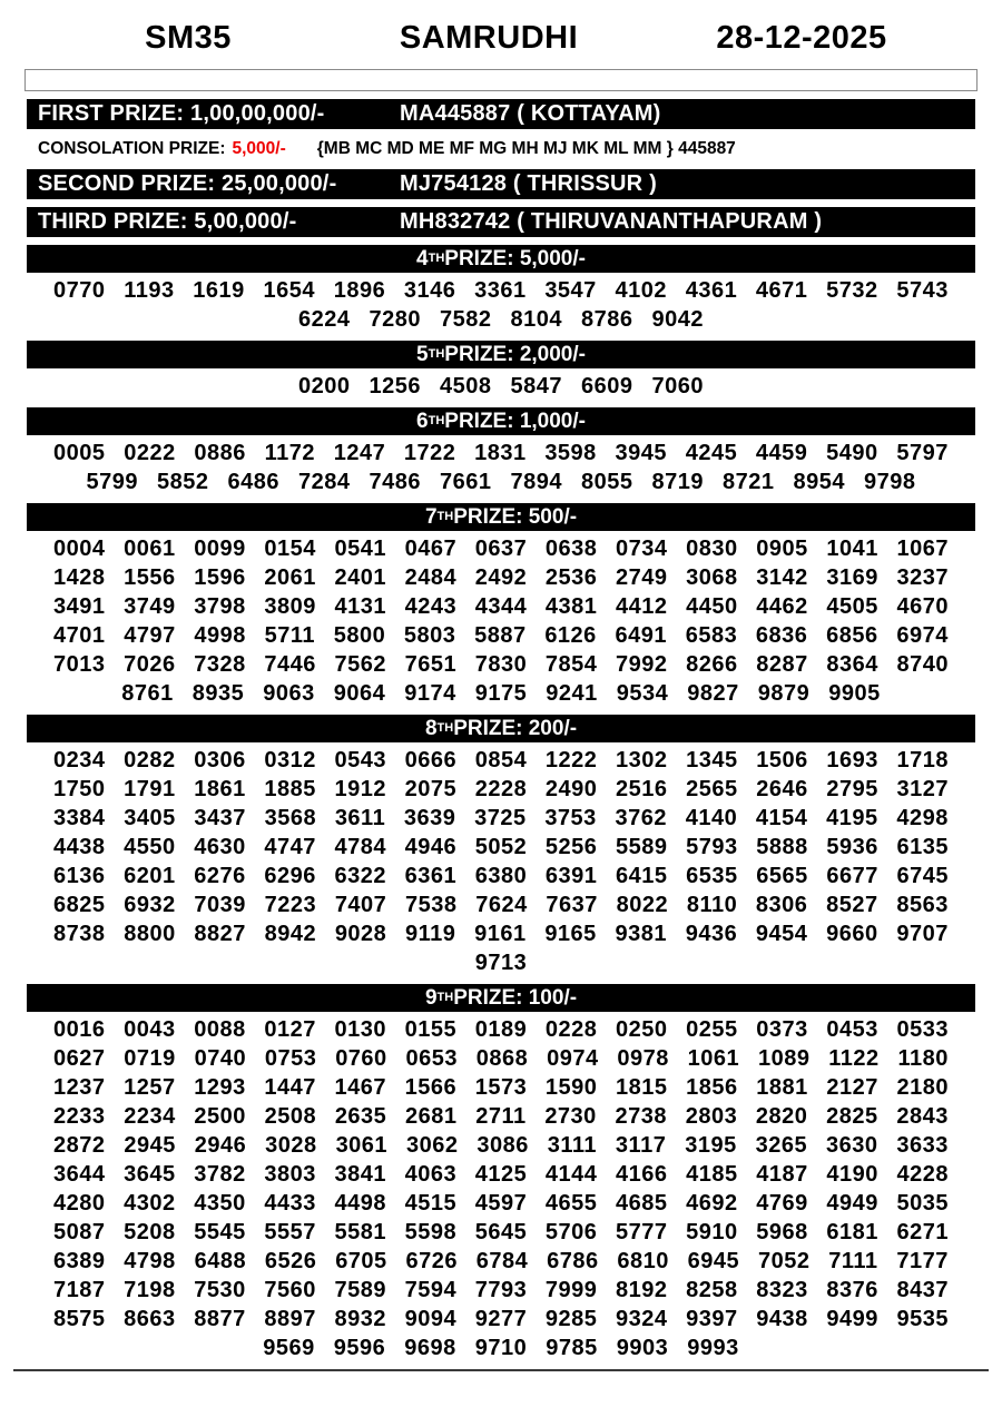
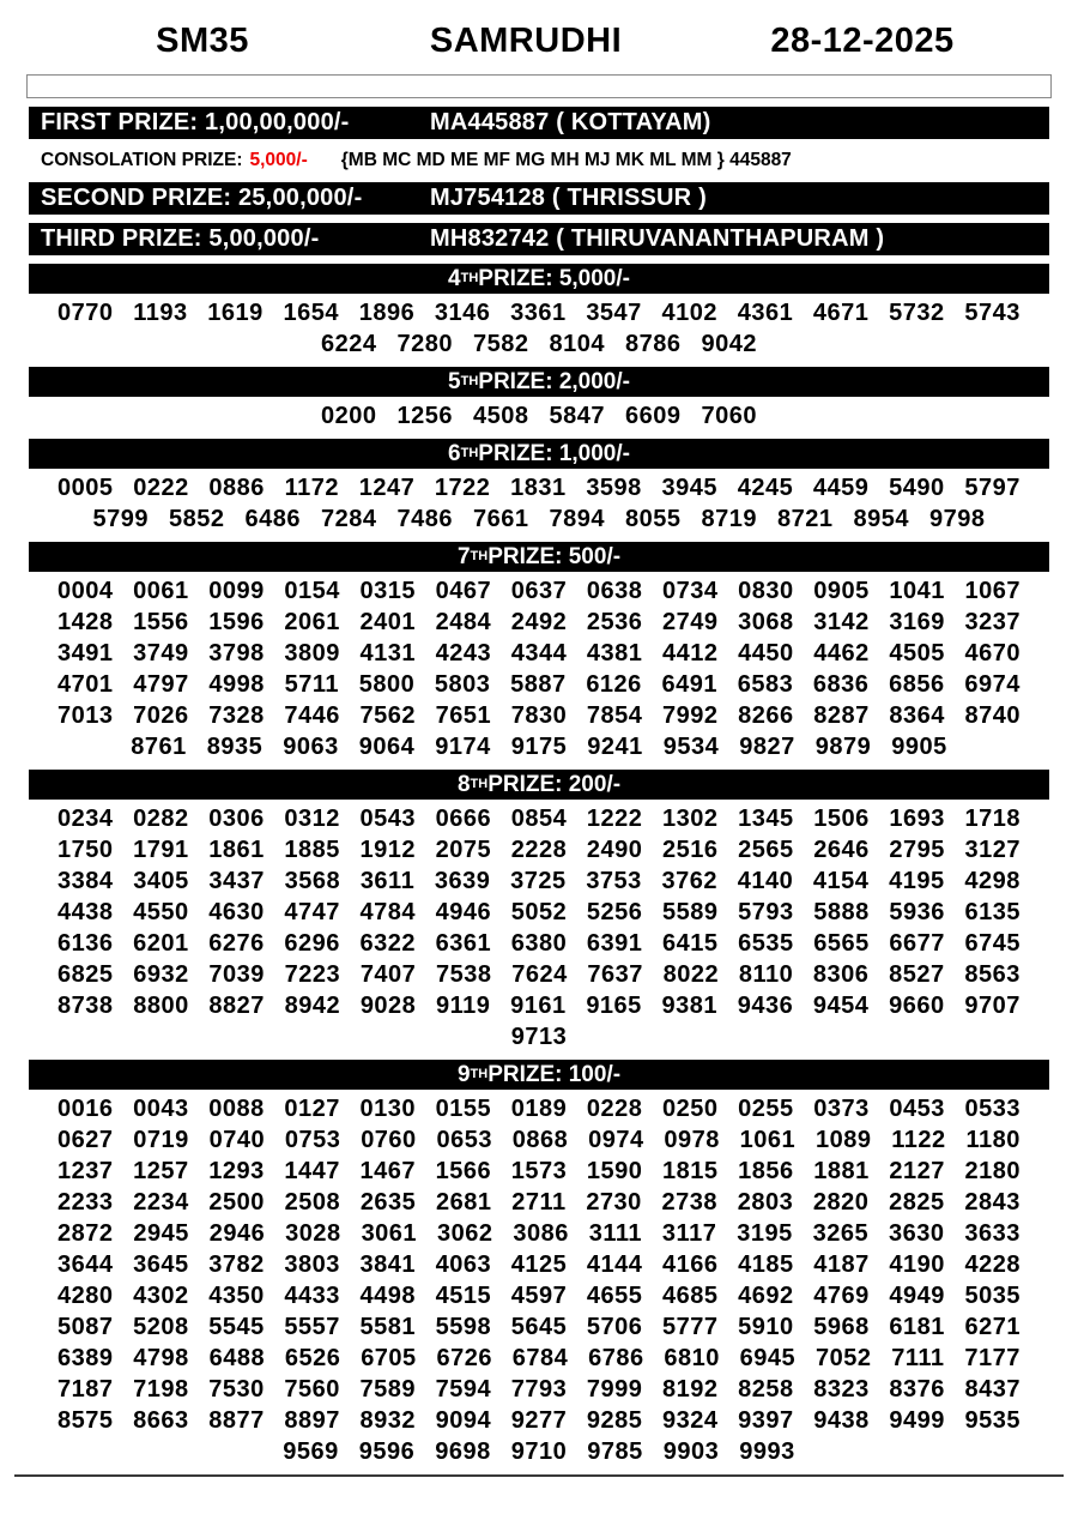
  SM35
  SAMRUDHI
  28-12-2025
  FIRST PRIZE: 1,00,00,000/-
  MA445887 ( KOTTAYAM)
  CONSOLATION PRIZE:
  5,000/-
  {MB MC MD ME MF MG MH MJ MK ML MM } 445887
  SECOND PRIZE: 25,00,000/-
  MJ754128 ( THRISSUR )
  THIRD PRIZE: 5,00,000/-
  MH832742 ( THIRUVANANTHAPURAM )
  4
  TH
  PRIZE: 5,000/-
  0770
  1193
  1619
  1654
  1896
  3146
  3361
  3547
  4102
  4361
  4671
  5732
  5743
  6224
  7280
  7582
  8104
  8786
  9042
  5
  TH
  PRIZE: 2,000/-
  0200
  1256
  4508
  5847
  6609
  7060
  6
  TH
  PRIZE: 1,000/-
  0005
  0222
  0886
  1172
  1247
  1722
  1831
  3598
  3945
  4245
  4459
  5490
  5797
  5799
  5852
  6486
  7284
  7486
  7661
  7894
  8055
  8719
  8721
  8954
  9798
  7
  TH
  PRIZE: 500/-
  0004
  0061
  0099
  0154
- 0541
+ 0315
  0467
  0637
  0638
  0734
  0830
  0905
  1041
  1067
  1428
  1556
  1596
  2061
  2401
  2484
  2492
  2536
  2749
  3068
  3142
  3169
  3237
  3491
  3749
  3798
  3809
  4131
  4243
  4344
  4381
  4412
  4450
  4462
  4505
  4670
  4701
  4797
  4998
  5711
  5800
  5803
  5887
  6126
  6491
  6583
  6836
  6856
  6974
  7013
  7026
  7328
  7446
  7562
  7651
  7830
  7854
  7992
  8266
  8287
  8364
  8740
  8761
  8935
  9063
  9064
  9174
  9175
  9241
  9534
  9827
  9879
  9905
  8
  TH
  PRIZE: 200/-
  0234
  0282
  0306
  0312
  0543
  0666
  0854
  1222
  1302
  1345
  1506
  1693
  1718
  1750
  1791
  1861
  1885
  1912
  2075
  2228
  2490
  2516
  2565
  2646
  2795
  3127
  3384
  3405
  3437
  3568
  3611
  3639
  3725
  3753
  3762
  4140
  4154
  4195
  4298
  4438
  4550
  4630
  4747
  4784
  4946
  5052
  5256
  5589
  5793
  5888
  5936
  6135
  6136
  6201
  6276
  6296
  6322
  6361
  6380
  6391
  6415
  6535
  6565
  6677
  6745
  6825
  6932
  7039
  7223
  7407
  7538
  7624
  7637
  8022
  8110
  8306
  8527
  8563
  8738
  8800
  8827
  8942
  9028
  9119
  9161
  9165
  9381
  9436
  9454
  9660
  9707
  9713
  9
  TH
  PRIZE: 100/-
  0016
  0043
  0088
  0127
  0130
  0155
  0189
  0228
  0250
  0255
  0373
  0453
  0533
  0627
  0719
  0740
  0753
  0760
  0653
  0868
  0974
  0978
  1061
  1089
  1122
  1180
  1237
  1257
  1293
  1447
  1467
  1566
  1573
  1590
  1815
  1856
  1881
  2127
  2180
  2233
  2234
  2500
  2508
  2635
  2681
  2711
  2730
  2738
  2803
  2820
  2825
  2843
  2872
  2945
  2946
  3028
  3061
  3062
  3086
  3111
  3117
  3195
  3265
  3630
  3633
  3644
  3645
  3782
  3803
  3841
  4063
  4125
  4144
  4166
  4185
  4187
  4190
  4228
  4280
  4302
  4350
  4433
  4498
  4515
  4597
  4655
  4685
  4692
  4769
  4949
  5035
  5087
  5208
  5545
  5557
  5581
  5598
  5645
  5706
  5777
  5910
  5968
  6181
  6271
  6389
  4798
  6488
  6526
  6705
  6726
  6784
  6786
  6810
  6945
  7052
  7111
  7177
  7187
  7198
  7530
  7560
  7589
  7594
  7793
  7999
  8192
  8258
  8323
  8376
  8437
  8575
  8663
  8877
  8897
  8932
  9094
  9277
  9285
  9324
  9397
  9438
  9499
  9535
  9569
  9596
  9698
  9710
  9785
  9903
  9993
